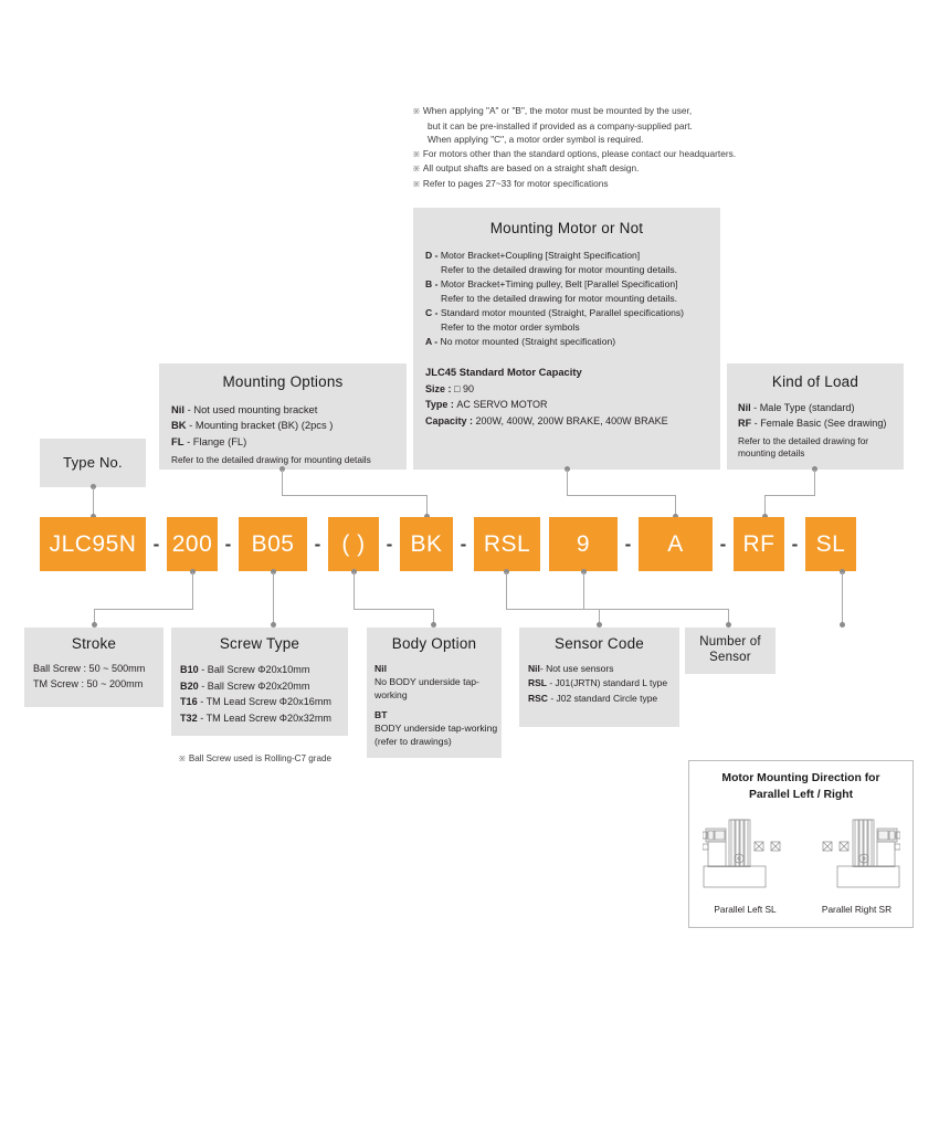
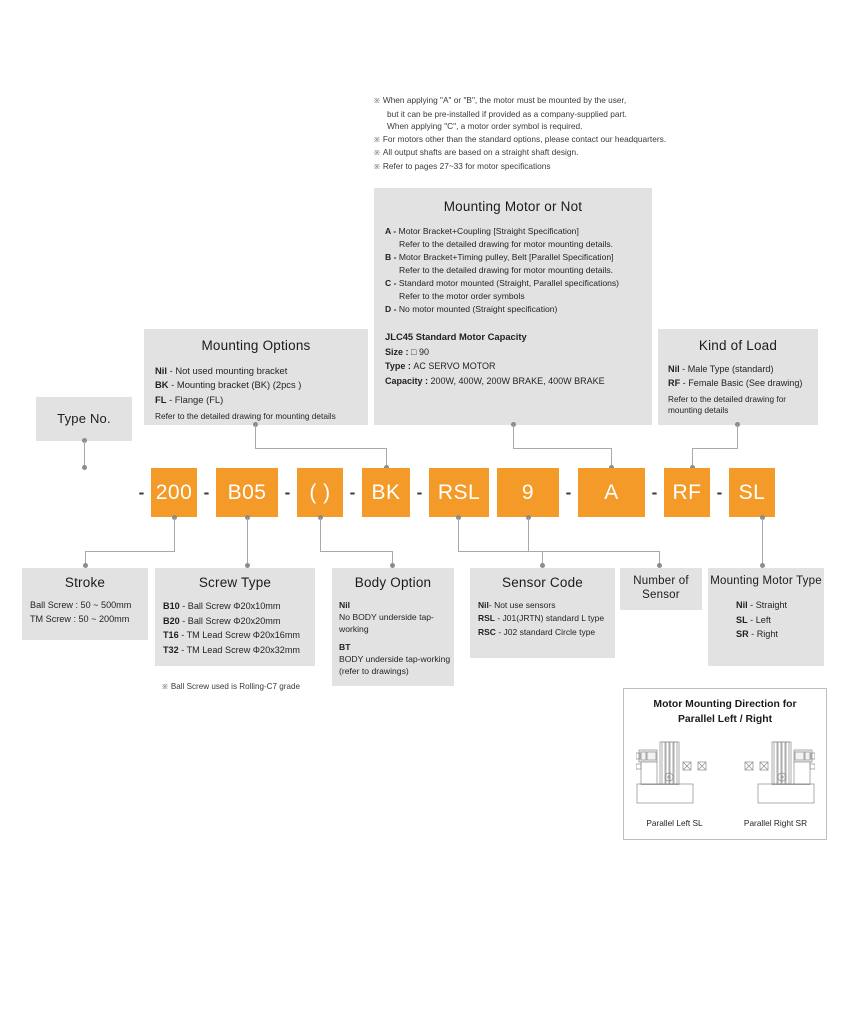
  When applying "A" or "B", the motor must be mounted by the user,
  but it can be pre-installed if provided as a company-supplied part.
  When applying "C", a motor order symbol is required.
  For motors other than the standard options, please contact our headquarters.
  All output shafts are based on a straight shaft design.
  Refer to pages 27~33 for motor specifications
  Mounting Motor or Not
- D - Motor Bracket+Coupling [Straight Specification]
+ A - Motor Bracket+Coupling [Straight Specification]
  Refer to the detailed drawing for motor mounting details.
  B - Motor Bracket+Timing pulley, Belt [Parallel Specification]
  Refer to the detailed drawing for motor mounting details.
  C - Standard motor mounted (Straight, Parallel specifications)
  Refer to the motor order symbols
- A - No motor mounted (Straight specification)
+ D - No motor mounted (Straight specification)
  JLC45 Standard Motor Capacity
  Size : □ 90
  Type : AC SERVO MOTOR
  Capacity : 200W, 400W, 200W BRAKE, 400W BRAKE
  Mounting Options
  Nil - Not used mounting bracket
  BK - Mounting bracket (BK) (2pcs )
  FL - Flange (FL)
  Refer to the detailed drawing for mounting details
  Kind of Load
  Nil - Male Type (standard)
  RF - Female Basic (See drawing)
  Refer to the detailed drawing for mounting details
  Type No.
- JLC95N
  -
  200
  -
  B05
  -
  ( )
  -
  BK
  -
  RSL
  9
  -
  A
  -
  RF
  -
  SL
  Stroke
  Ball Screw : 50 ~ 500mm
  TM Screw : 50 ~ 200mm
  Screw Type
  B10 - Ball Screw Φ20x10mm
  B20 - Ball Screw Φ20x20mm
  T16 - TM Lead Screw Φ20x16mm
  T32 - TM Lead Screw Φ20x32mm
  Ball Screw used is Rolling-C7 grade
  Body Option
  Nil
  No BODY underside tap-working
  BT
  BODY underside tap-working
  (refer to drawings)
  Sensor Code
  Nil- Not use sensors
  RSL - J01(JRTN) standard L type
  RSC - J02 standard Circle type
  Number of
  Sensor
+ Mounting Motor Type
+ Nil - Straight
+ SL - Left
+ SR - Right
  Motor Mounting Direction for
  Parallel Left / Right
  Parallel Left SL
  Parallel Right SR
